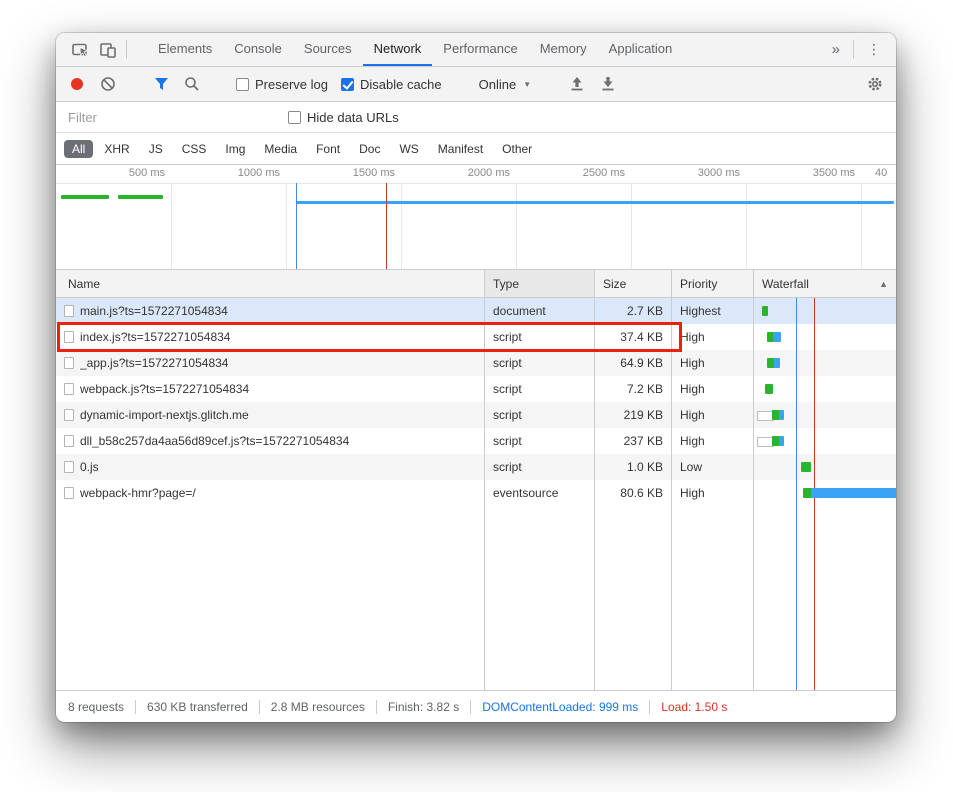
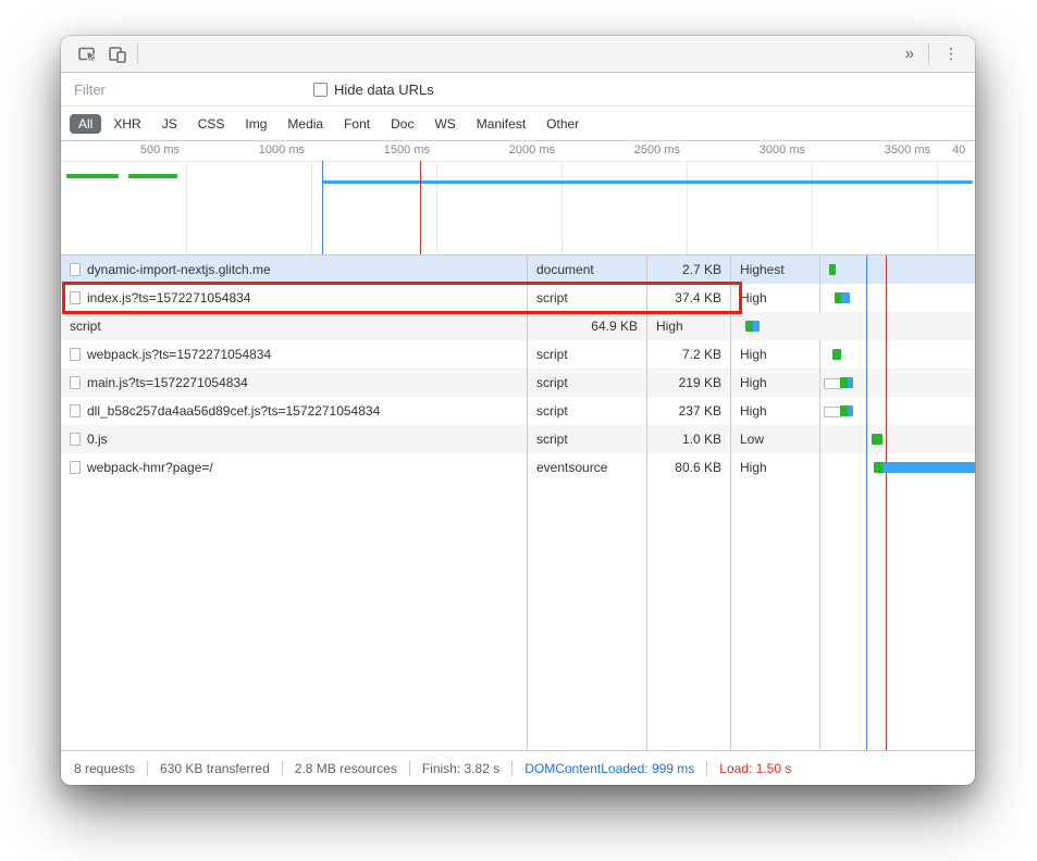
- Elements
- Console
- Sources
- Network
- Performance
- Memory
- Application
  »
  ⋮
- Preserve log
- Disable cache
- Online
- ▼
  Filter
  Hide data URLs
  All
  XHR
  JS
  CSS
  Img
  Media
  Font
  Doc
  WS
  Manifest
  Other
  500 ms
  1000 ms
  1500 ms
  2000 ms
  2500 ms
  3000 ms
  3500 ms
  40
- Name
- Type
- Size
- Priority
- Waterfall
- ▲
- main.js?ts=1572271054834
+ dynamic-import-nextjs.glitch.me
  document
  2.7 KB
  Highest
  index.js?ts=1572271054834
  script
  37.4 KB
  High
- _app.js?ts=1572271054834
  script
  64.9 KB
  High
  webpack.js?ts=1572271054834
  script
  7.2 KB
  High
- dynamic-import-nextjs.glitch.me
+ main.js?ts=1572271054834
  script
  219 KB
  High
  dll_b58c257da4aa56d89cef.js?ts=1572271054834
  script
  237 KB
  High
  0.js
  script
  1.0 KB
  Low
  webpack-hmr?page=/
  eventsource
  80.6 KB
  High
  8 requests
  630 KB transferred
  2.8 MB resources
  Finish: 3.82 s
  DOMContentLoaded: 999 ms
  Load: 1.50 s
